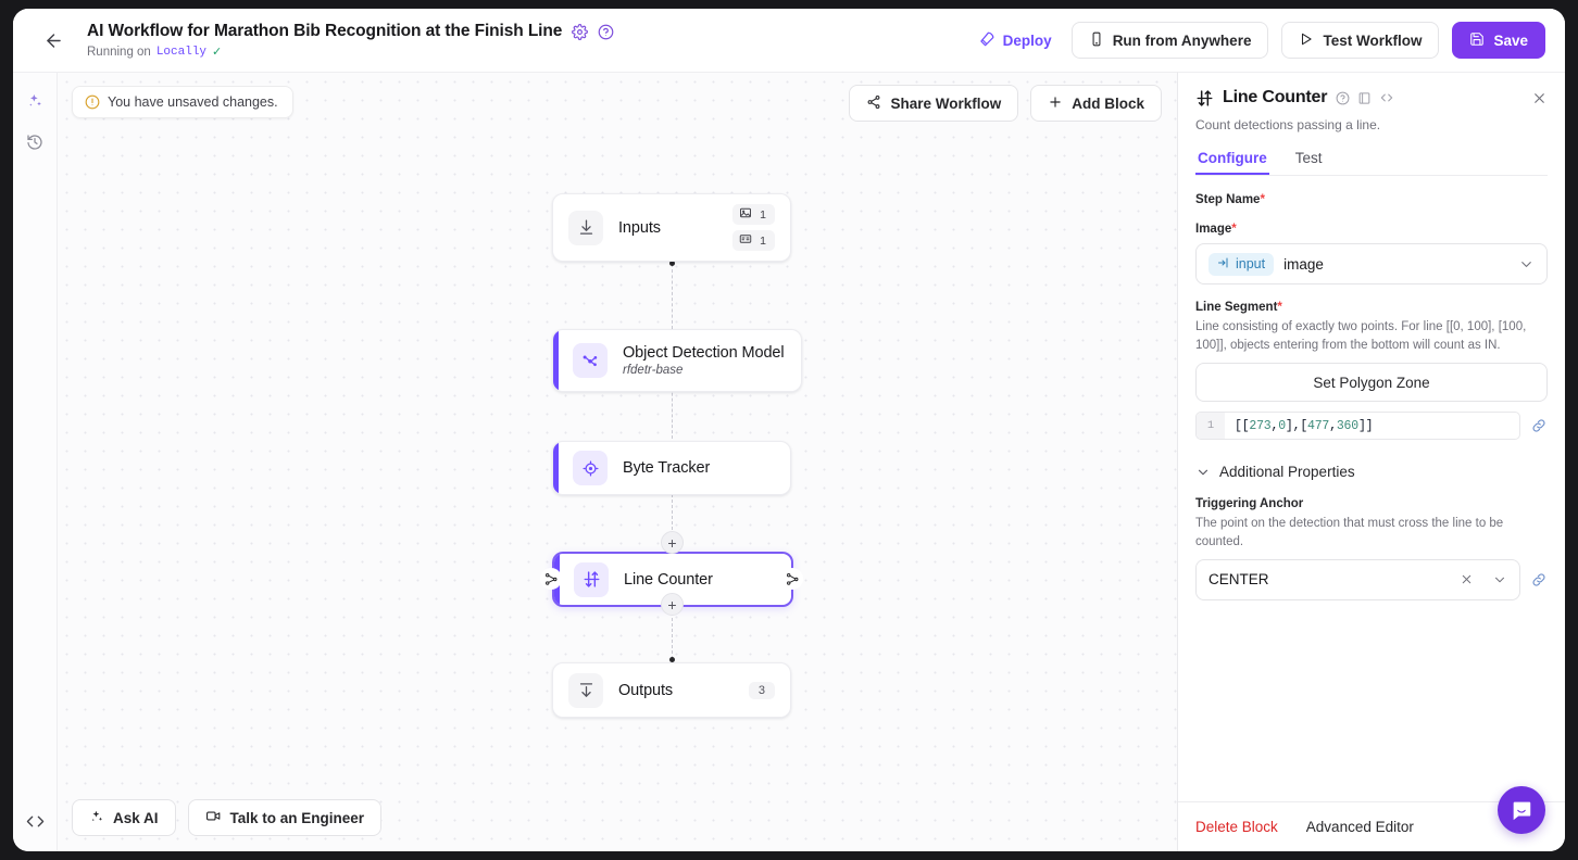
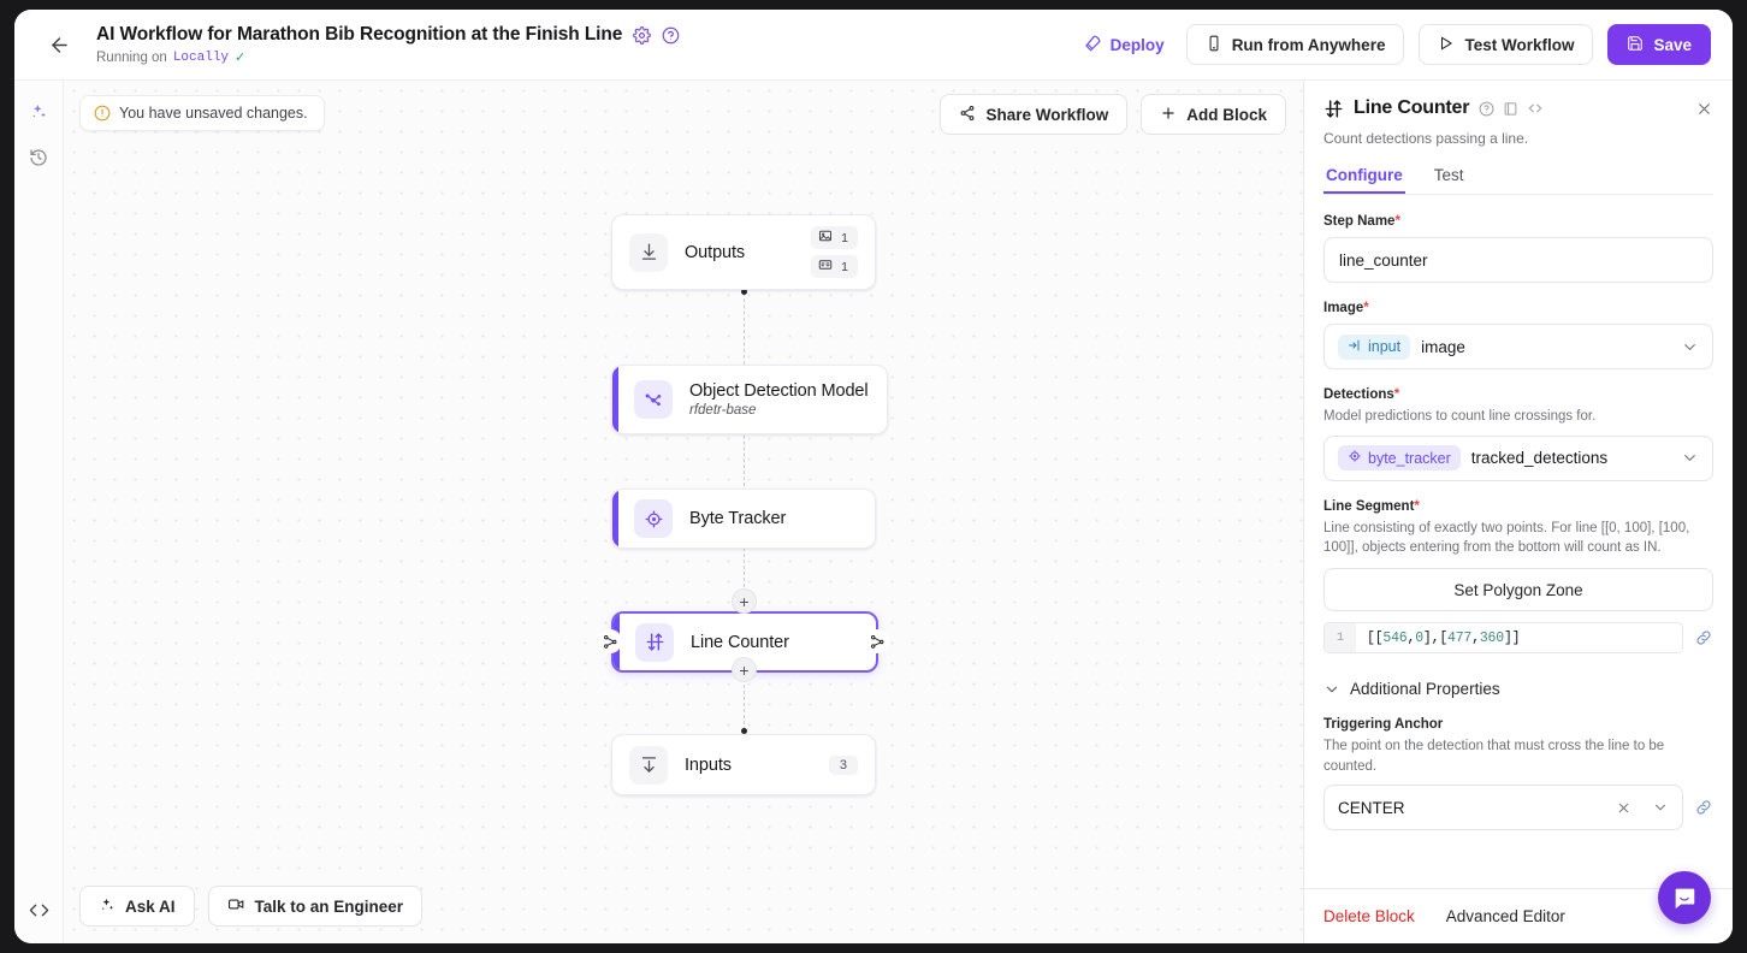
  AI Workflow for Marathon Bib Recognition at the Finish Line
  Running on
  Locally
  ✓
  Deploy
  Run from Anywhere
  Test Workflow
  Save
  You have unsaved changes.
  Share Workflow
  Add Block
  +
  +
- Inputs
+ Outputs
  1
  1
  Object Detection Model
  rfdetr-base
  Byte Tracker
  Line Counter
- Outputs
+ Inputs
  3
  Ask AI
  Talk to an Engineer
  Line Counter
  Count detections passing a line.
  Configure
  Test
  Step Name*
+ line_counter
  Image*
  input
  image
+ Detections*
+ Model predictions to count line crossings for.
+ byte_tracker
+ tracked_detections
  Line Segment*
  Line consisting of exactly two points. For line [[0, 100], [100, 100]], objects entering from the bottom will count as IN.
  Set Polygon Zone
  1
  [[
- 273
+ 546
  ,
  0
  ],[
  477
  ,
  360
  ]]
  Additional Properties
  Triggering Anchor
  The point on the detection that must cross the line to be counted.
  CENTER
  Delete Block
  Advanced Editor
